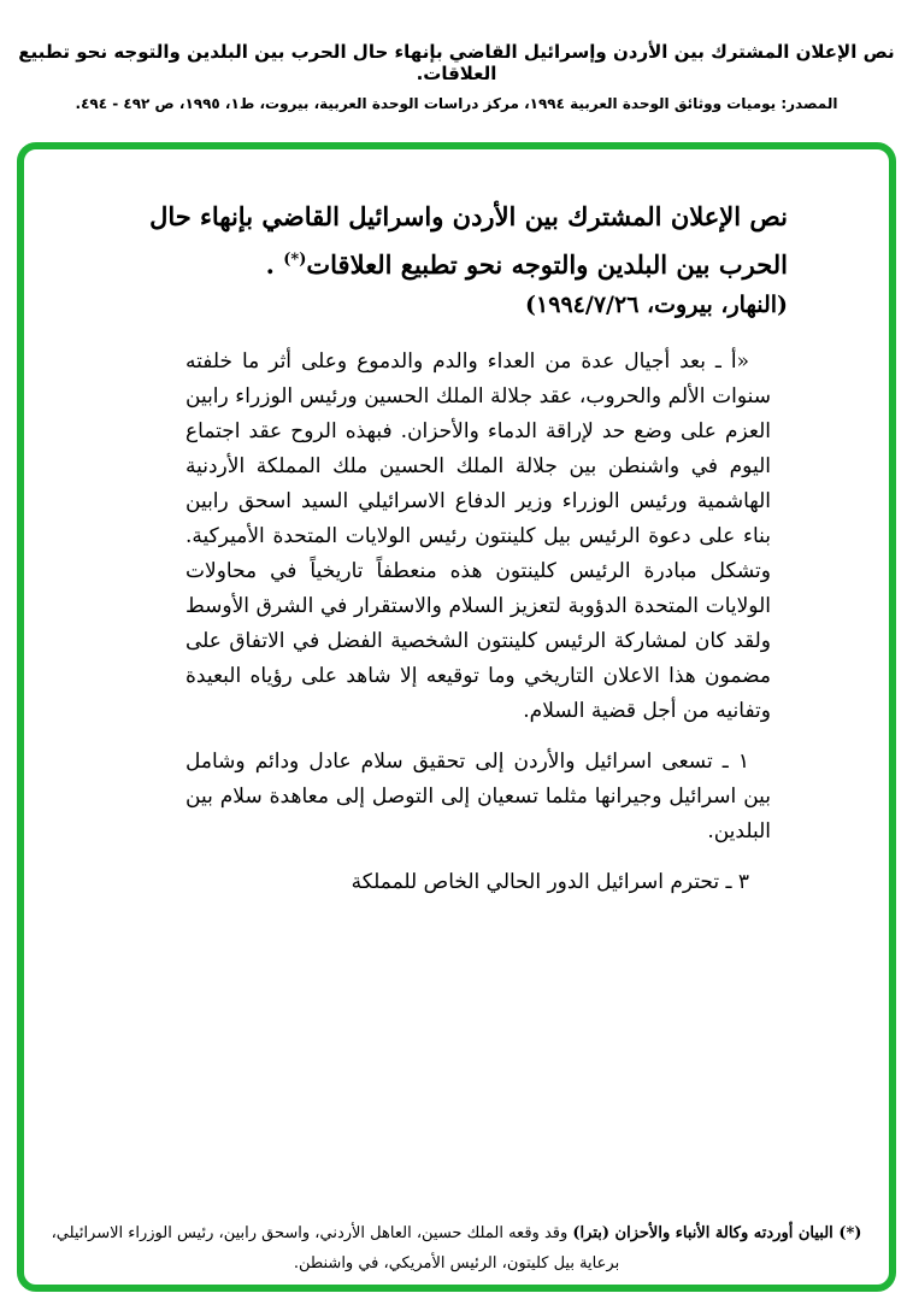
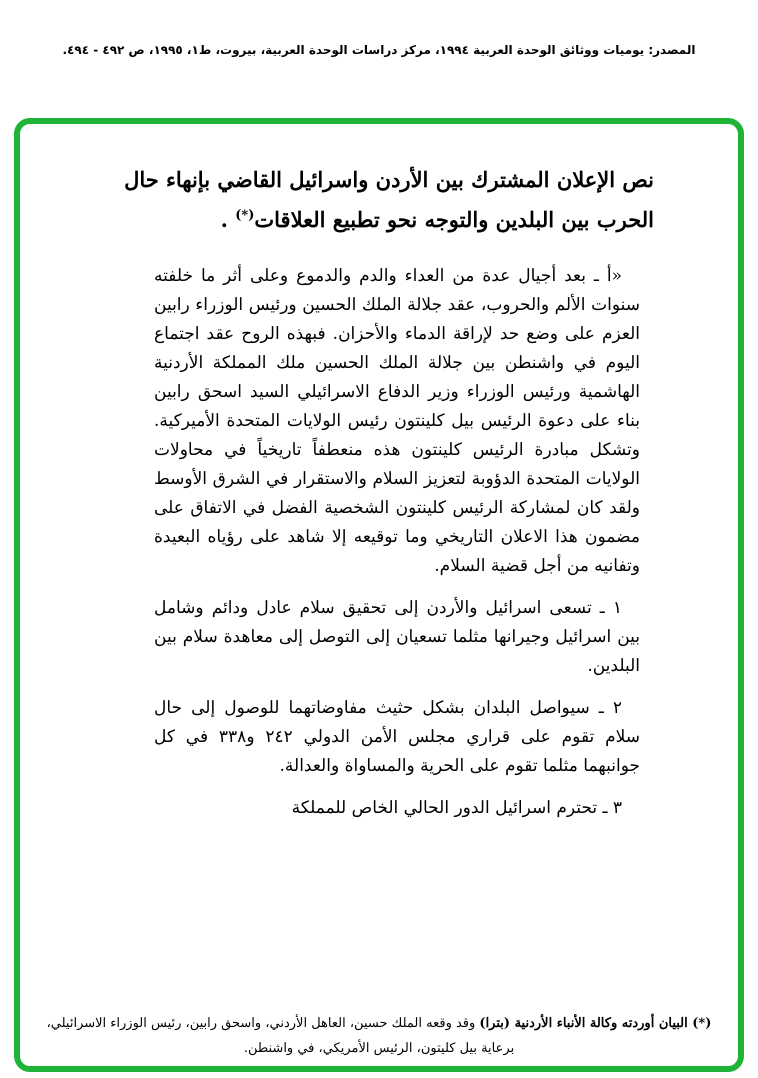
- نص الإعلان المشترك بين الأردن وإسرائيل القاضي بإنهاء حال الحرب بين البلدين والتوجه نحو تطبيع العلاقات.
  المصدر: يوميات ووثائق الوحدة العربية ١٩٩٤، مركز دراسات الوحدة العربية، بيروت، ط١، ١٩٩٥، ص ٤٩٢ - ٤٩٤.
  نص الإعلان المشترك بين الأردن واسرائيل القاضي بإنهاء حال الحرب بين البلدين والتوجه نحو تطبيع العلاقات(*) .
- (النهار، بيروت، ٢٦‏/٧‏/١٩٩٤)
  «أ ـ بعد أجيال عدة من العداء والدم والدموع وعلى أثر ما خلفته سنوات الألم والحروب، عقد جلالة الملك الحسين ورئيس الوزراء رابين العزم على وضع حد لإراقة الدماء والأحزان. فبهذه الروح عقد اجتماع اليوم في واشنطن بين جلالة الملك الحسين ملك المملكة الأردنية الهاشمية ورئيس الوزراء وزير الدفاع الاسرائيلي السيد اسحق رابين بناء على دعوة الرئيس بيل كلينتون رئيس الولايات المتحدة الأميركية. وتشكل مبادرة الرئيس كلينتون هذه منعطفاً تاريخياً في محاولات الولايات المتحدة الدؤوبة لتعزيز السلام والاستقرار في الشرق الأوسط ولقد كان لمشاركة الرئيس كلينتون الشخصية الفضل في الاتفاق على مضمون هذا الاعلان التاريخي وما توقيعه إلا شاهد على رؤياه البعيدة وتفانيه من أجل قضية السلام.
  ١ ـ تسعى اسرائيل والأردن إلى تحقيق سلام عادل ودائم وشامل بين اسرائيل وجيرانها مثلما تسعيان إلى التوصل إلى معاهدة سلام بين البلدين.
+ ٢ ـ سيواصل البلدان بشكل حثيث مفاوضاتهما للوصول إلى حال سلام تقوم على قراري مجلس الأمن الدولي ٢٤٢ و٣٣٨ في كل جوانبهما مثلما تقوم على الحرية والمساواة والعدالة.
  ٣ ـ تحترم اسرائيل الدور الحالي الخاص للمملكة
- (*) البيان أوردته وكالة الأنباء والأحزان (بترا) وقد وقعه الملك حسين، العاهل الأردني، واسحق رابين، رئيس الوزراء الاسرائيلي، برعاية بيل كليتون، الرئيس الأمريكي، في واشنطن.
+ (*) البيان أوردته وكالة الأنباء الأردنية (بترا) وقد وقعه الملك حسين، العاهل الأردني، واسحق رابين، رئيس الوزراء الاسرائيلي، برعاية بيل كليتون، الرئيس الأمريكي، في واشنطن.
